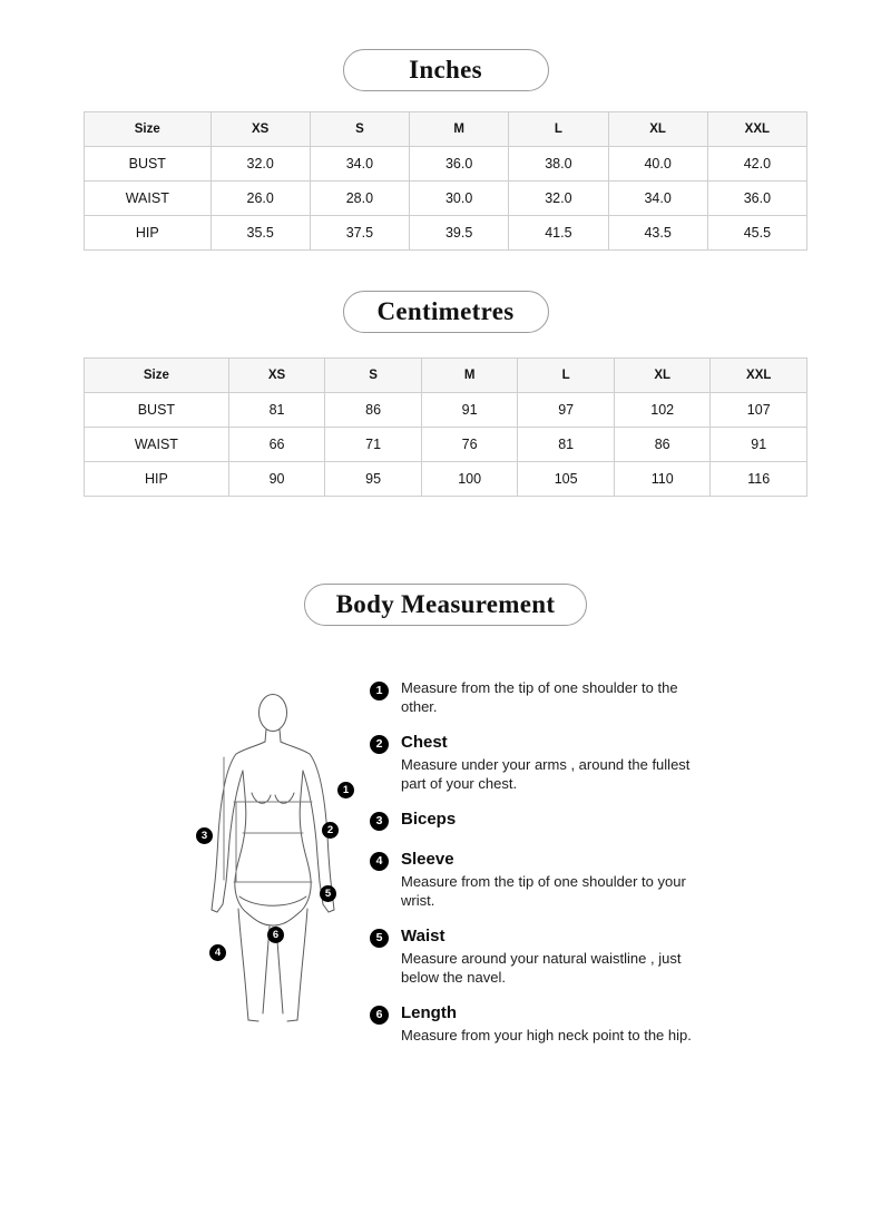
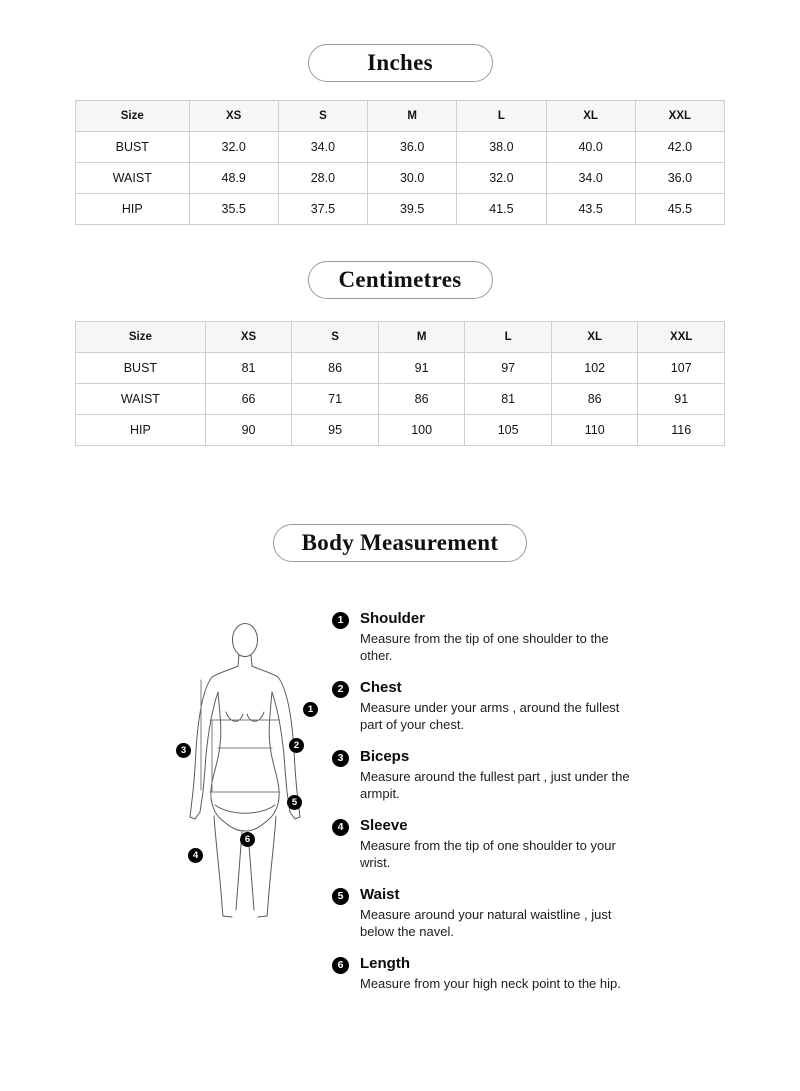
  Inches
  Size	XS	S	M	L	XL	XXL
  BUST	32.0	34.0	36.0	38.0	40.0	42.0
- WAIST	26.0	28.0	30.0	32.0	34.0	36.0
+ WAIST	48.9	28.0	30.0	32.0	34.0	36.0
  HIP	35.5	37.5	39.5	41.5	43.5	45.5
  Centimetres
  Size	XS	S	M	L	XL	XXL
  BUST	81	86	91	97	102	107
- WAIST	66	71	76	81	86	91
+ WAIST	66	71	86	81	86	91
  HIP	90	95	100	105	110	116
  Body Measurement
  1
  2
  3
  4
  5
  6
  1
+ Shoulder
  Measure from the tip of one shoulder to the other.
  2
  Chest
  Measure under your arms , around the fullest part of your chest.
  3
  Biceps
+ Measure around the fullest part , just under the armpit.
  4
  Sleeve
  Measure from the tip of one shoulder to your wrist.
  5
  Waist
  Measure around your natural waistline , just below the navel.
  6
  Length
  Measure from your high neck point to the hip.
